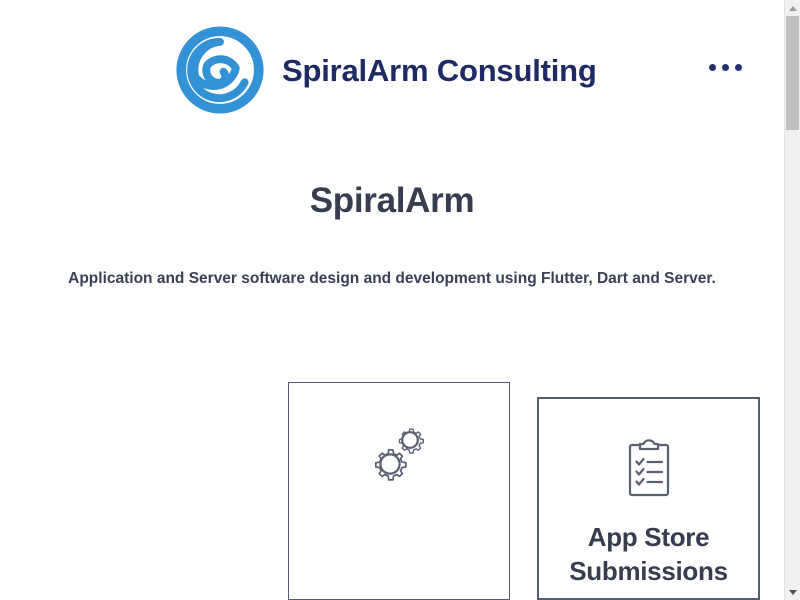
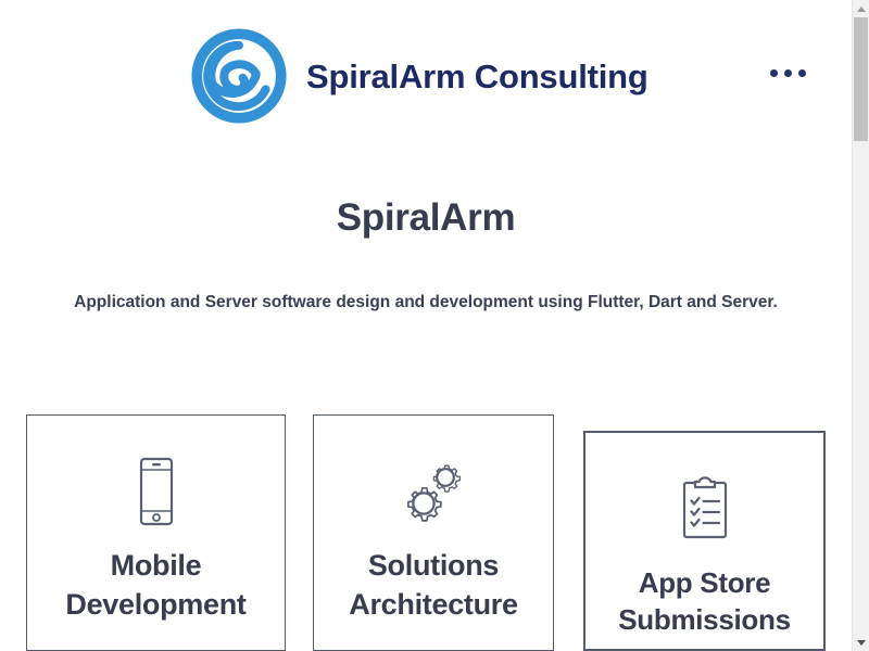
  SpiralArm Consulting
  SpiralArm
  Application and Server software design and development using Flutter, Dart and Server.
+ Mobile Development
+ Solutions Architecture
  App Store Submissions
